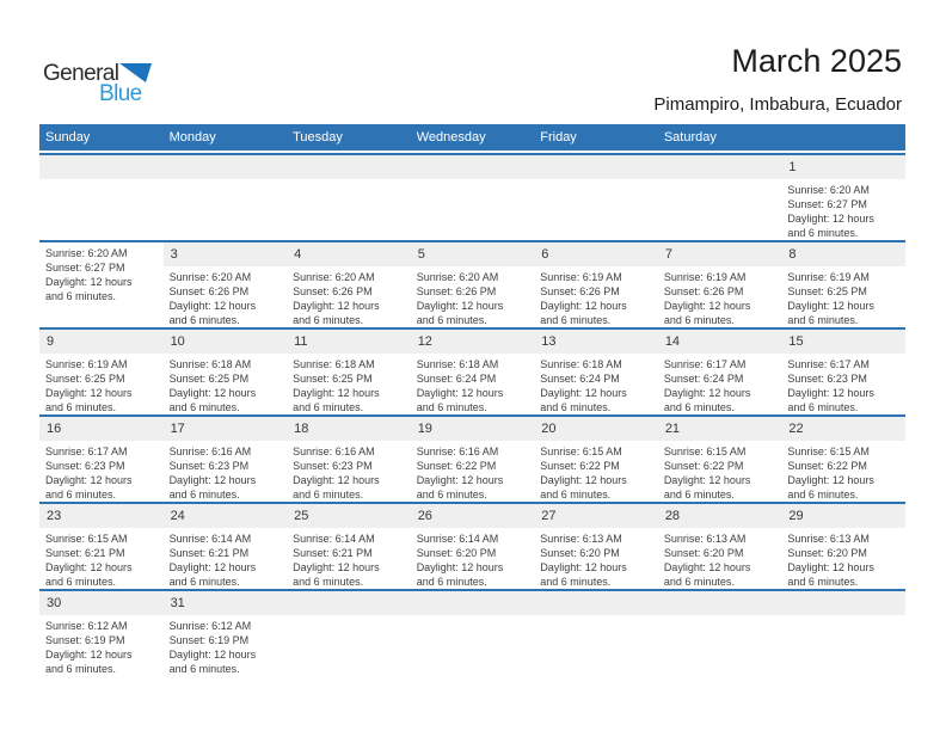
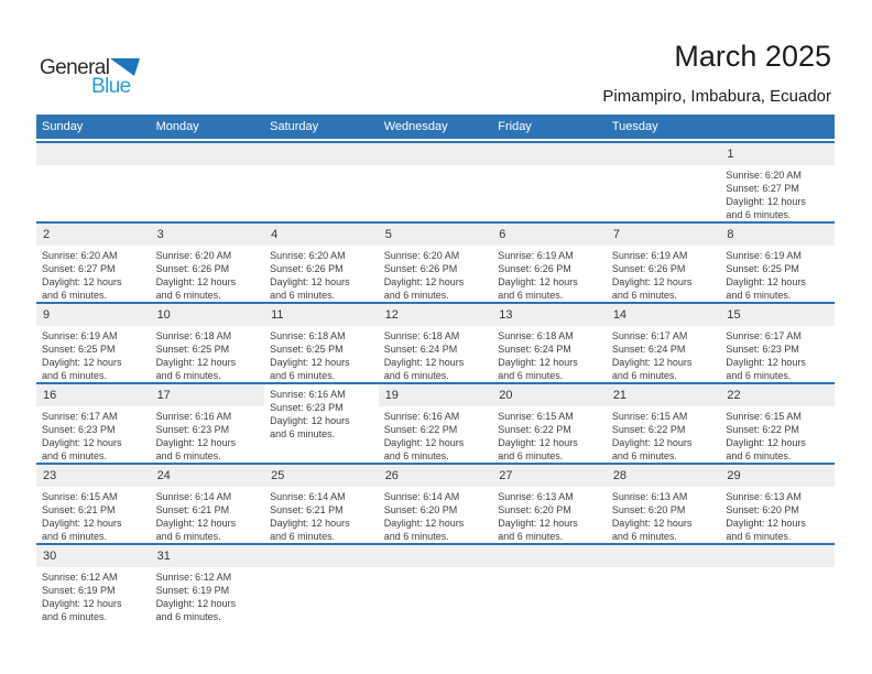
  General
  Blue
  March 2025
  Pimampiro, Imbabura, Ecuador
  Sunday
  Monday
- Tuesday
+ Saturday
  Wednesday
  Friday
- Saturday
+ Tuesday
  1
  Sunrise: 6:20 AM
  Sunset: 6:27 PM
  Daylight: 12 hours
  and 6 minutes.
+ 2
  Sunrise: 6:20 AM
  Sunset: 6:27 PM
  Daylight: 12 hours
  and 6 minutes.
  3
  Sunrise: 6:20 AM
  Sunset: 6:26 PM
  Daylight: 12 hours
  and 6 minutes.
  4
  Sunrise: 6:20 AM
  Sunset: 6:26 PM
  Daylight: 12 hours
  and 6 minutes.
  5
  Sunrise: 6:20 AM
  Sunset: 6:26 PM
  Daylight: 12 hours
  and 6 minutes.
  6
  Sunrise: 6:19 AM
  Sunset: 6:26 PM
  Daylight: 12 hours
  and 6 minutes.
  7
  Sunrise: 6:19 AM
  Sunset: 6:26 PM
  Daylight: 12 hours
  and 6 minutes.
  8
  Sunrise: 6:19 AM
  Sunset: 6:25 PM
  Daylight: 12 hours
  and 6 minutes.
  9
  Sunrise: 6:19 AM
  Sunset: 6:25 PM
  Daylight: 12 hours
  and 6 minutes.
  10
  Sunrise: 6:18 AM
  Sunset: 6:25 PM
  Daylight: 12 hours
  and 6 minutes.
  11
  Sunrise: 6:18 AM
  Sunset: 6:25 PM
  Daylight: 12 hours
  and 6 minutes.
  12
  Sunrise: 6:18 AM
  Sunset: 6:24 PM
  Daylight: 12 hours
  and 6 minutes.
  13
  Sunrise: 6:18 AM
  Sunset: 6:24 PM
  Daylight: 12 hours
  and 6 minutes.
  14
  Sunrise: 6:17 AM
  Sunset: 6:24 PM
  Daylight: 12 hours
  and 6 minutes.
  15
  Sunrise: 6:17 AM
  Sunset: 6:23 PM
  Daylight: 12 hours
  and 6 minutes.
  16
  Sunrise: 6:17 AM
  Sunset: 6:23 PM
  Daylight: 12 hours
  and 6 minutes.
  17
  Sunrise: 6:16 AM
  Sunset: 6:23 PM
  Daylight: 12 hours
  and 6 minutes.
- 18
  Sunrise: 6:16 AM
  Sunset: 6:23 PM
  Daylight: 12 hours
  and 6 minutes.
  19
  Sunrise: 6:16 AM
  Sunset: 6:22 PM
  Daylight: 12 hours
  and 6 minutes.
  20
  Sunrise: 6:15 AM
  Sunset: 6:22 PM
  Daylight: 12 hours
  and 6 minutes.
  21
  Sunrise: 6:15 AM
  Sunset: 6:22 PM
  Daylight: 12 hours
  and 6 minutes.
  22
  Sunrise: 6:15 AM
  Sunset: 6:22 PM
  Daylight: 12 hours
  and 6 minutes.
  23
  Sunrise: 6:15 AM
  Sunset: 6:21 PM
  Daylight: 12 hours
  and 6 minutes.
  24
  Sunrise: 6:14 AM
  Sunset: 6:21 PM
  Daylight: 12 hours
  and 6 minutes.
  25
  Sunrise: 6:14 AM
  Sunset: 6:21 PM
  Daylight: 12 hours
  and 6 minutes.
  26
  Sunrise: 6:14 AM
  Sunset: 6:20 PM
  Daylight: 12 hours
  and 6 minutes.
  27
  Sunrise: 6:13 AM
  Sunset: 6:20 PM
  Daylight: 12 hours
  and 6 minutes.
  28
  Sunrise: 6:13 AM
  Sunset: 6:20 PM
  Daylight: 12 hours
  and 6 minutes.
  29
  Sunrise: 6:13 AM
  Sunset: 6:20 PM
  Daylight: 12 hours
  and 6 minutes.
  30
  Sunrise: 6:12 AM
  Sunset: 6:19 PM
  Daylight: 12 hours
  and 6 minutes.
  31
  Sunrise: 6:12 AM
  Sunset: 6:19 PM
  Daylight: 12 hours
  and 6 minutes.
